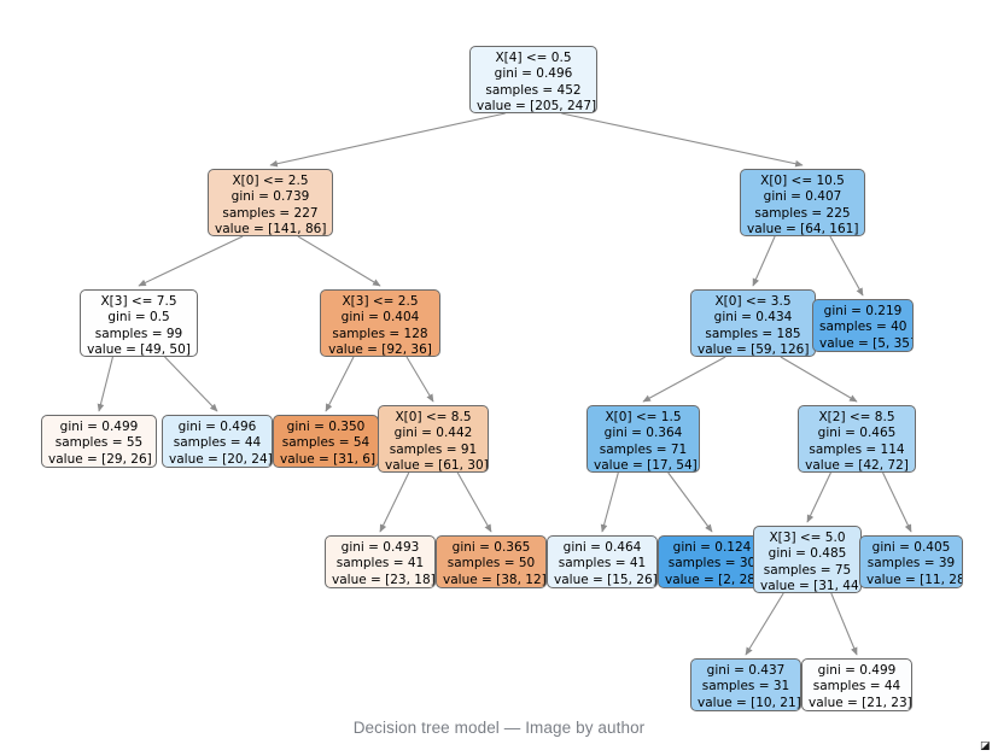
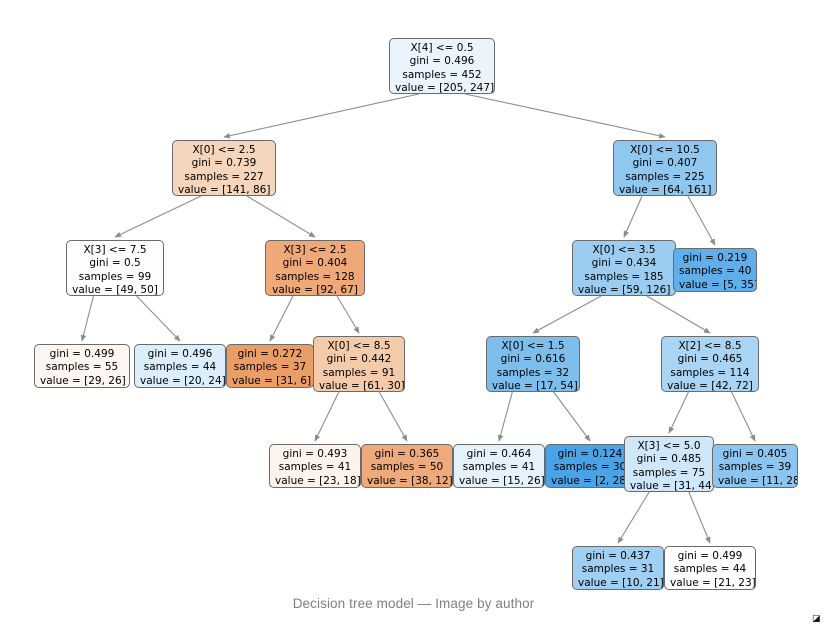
  X[4] <= 0.5
  gini = 0.496
  samples = 452
  value = [205, 247]
  X[0] <= 2.5
  gini = 0.739
  samples = 227
  value = [141, 86]
  X[0] <= 10.5
  gini = 0.407
  samples = 225
  value = [64, 161]
  X[3] <= 7.5
  gini = 0.5
  samples = 99
  value = [49, 50]
  X[3] <= 2.5
  gini = 0.404
  samples = 128
- value = [92, 36]
+ value = [92, 67]
  X[0] <= 3.5
  gini = 0.434
  samples = 185
  value = [59, 126]
  gini = 0.219
  samples = 40
  value = [5, 35
  gini = 0.499
  samples = 55
  value = [29, 26]
  gini = 0.496
  samples = 44
  value = [20, 24]
- gini = 0.350
+ gini = 0.272
- samples = 54
+ samples = 37
  value = [31, 6]
  X[0] <= 8.5
  gini = 0.442
  samples = 91
  value = [61, 30]
  X[0] <= 1.5
- gini = 0.364
+ gini = 0.616
- samples = 71
+ samples = 32
  value = [17, 54]
  X[2] <= 8.5
  gini = 0.465
  samples = 114
  value = [42, 72]
  gini = 0.493
  samples = 41
  value = [23, 18]
  gini = 0.365
  samples = 50
  value = [38, 12]
  gini = 0.464
  samples = 41
  value = [15, 26]
  gini = 0.124
  samples = 30
  value = [2, 28
  X[3] <= 5.0
  gini = 0.485
  samples = 75
  value = [31, 44
  gini = 0.405
  samples = 39
  value = [11, 28
  gini = 0.437
  samples = 31
  value = [10, 21]
  gini = 0.499
  samples = 44
  value = [21, 23]
  Decision tree model — Image by author
  ◪
